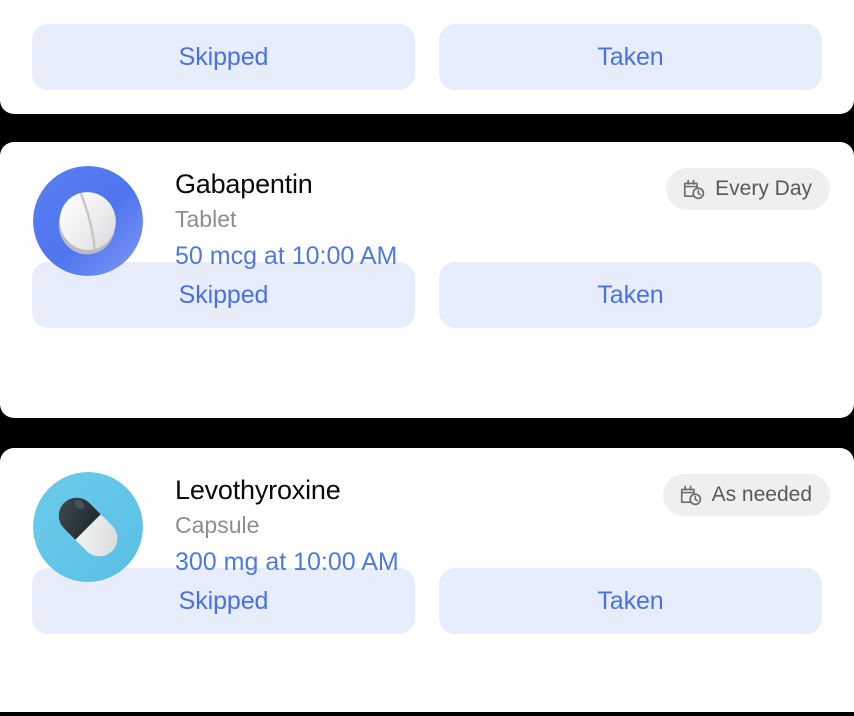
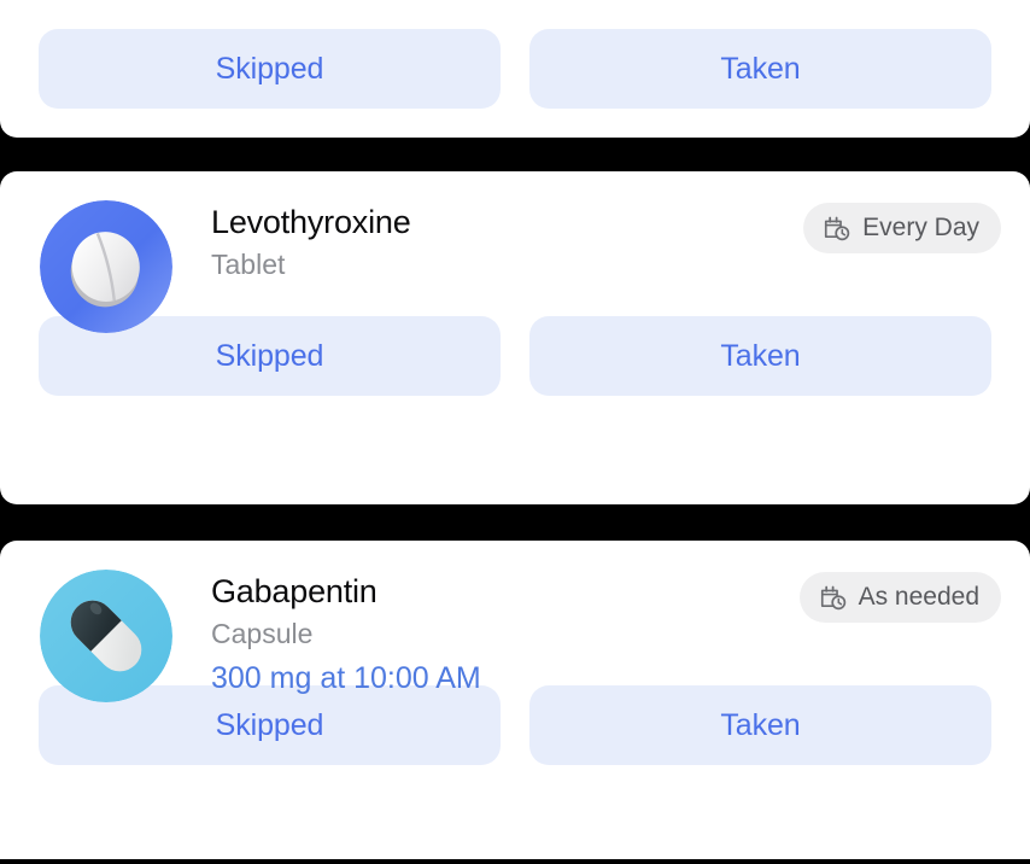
  Skipped
  Taken
- Gabapentin
+ Levothyroxine
  Tablet
- 50 mcg at 10:00 AM
  Every Day
  Skipped
  Taken
- Levothyroxine
+ Gabapentin
  Capsule
  300 mg at 10:00 AM
  As needed
  Skipped
  Taken
